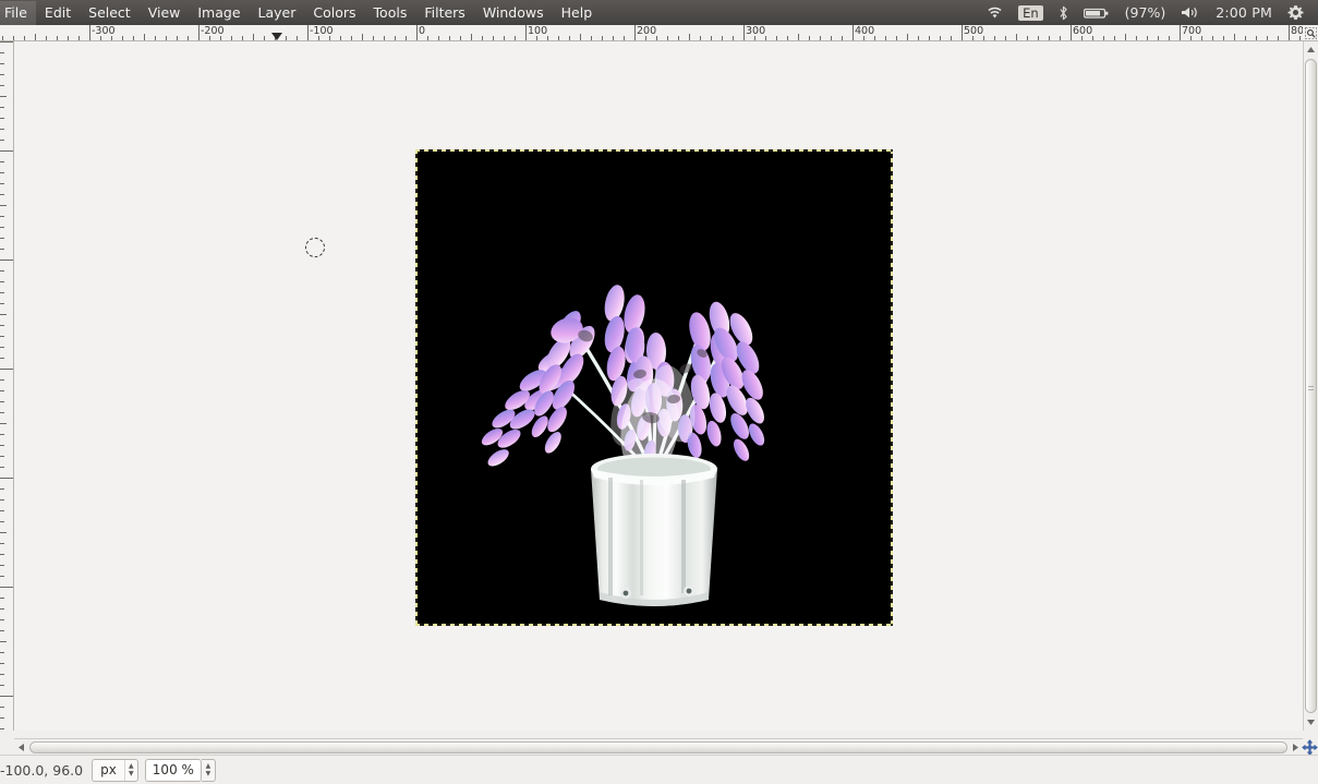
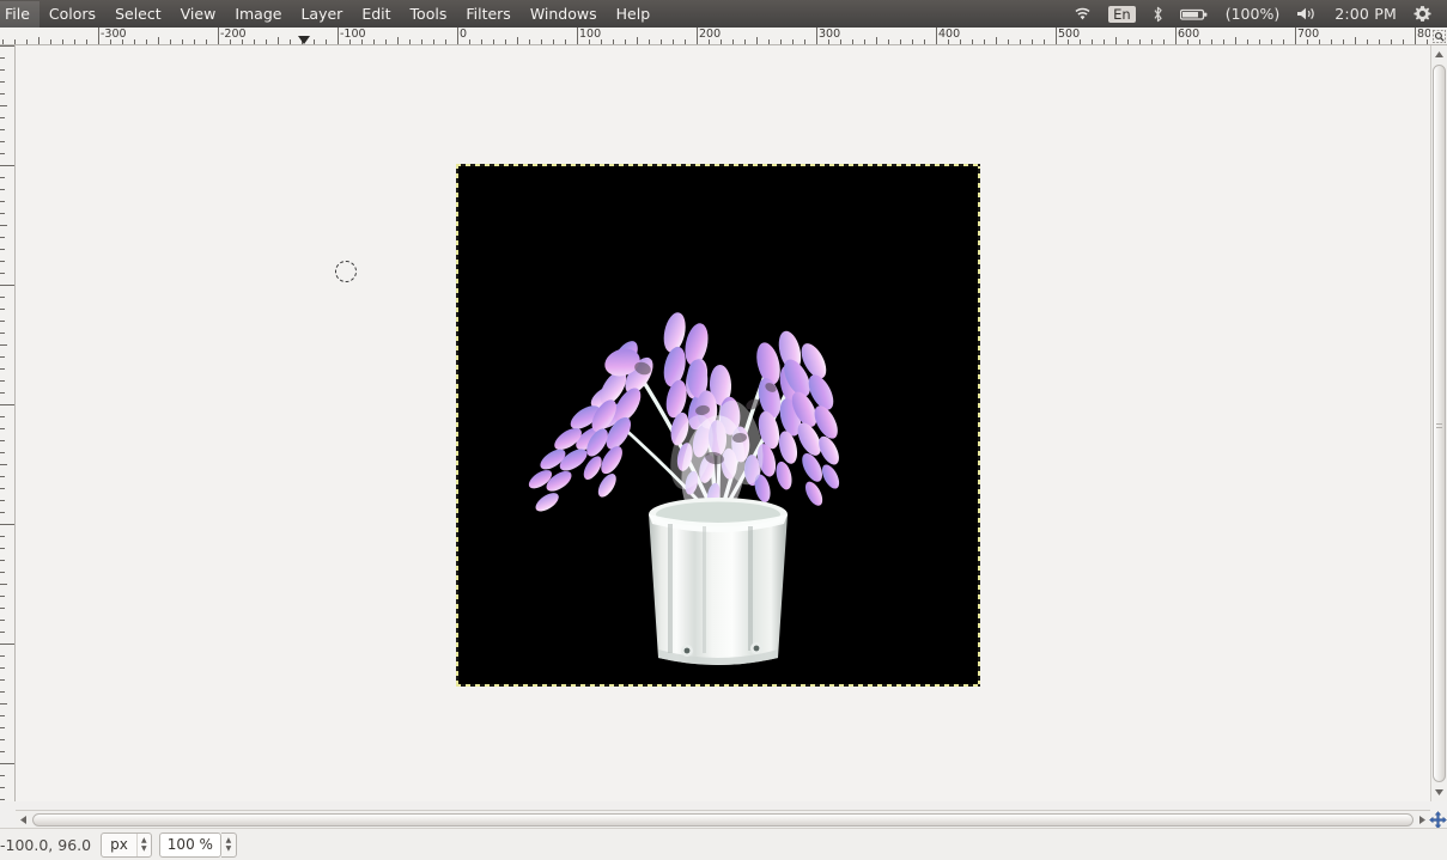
  File
- Edit
+ Colors
  Select
  View
  Image
  Layer
- Colors
+ Edit
  Tools
  Filters
  Windows
  Help
  En
- (97%)
+ (100%)
  2:00 PM
  -300
  -200
  -100
  0
  100
  200
  300
  400
  500
  600
  700
  -100.0, 96.0
  px
  100 %
